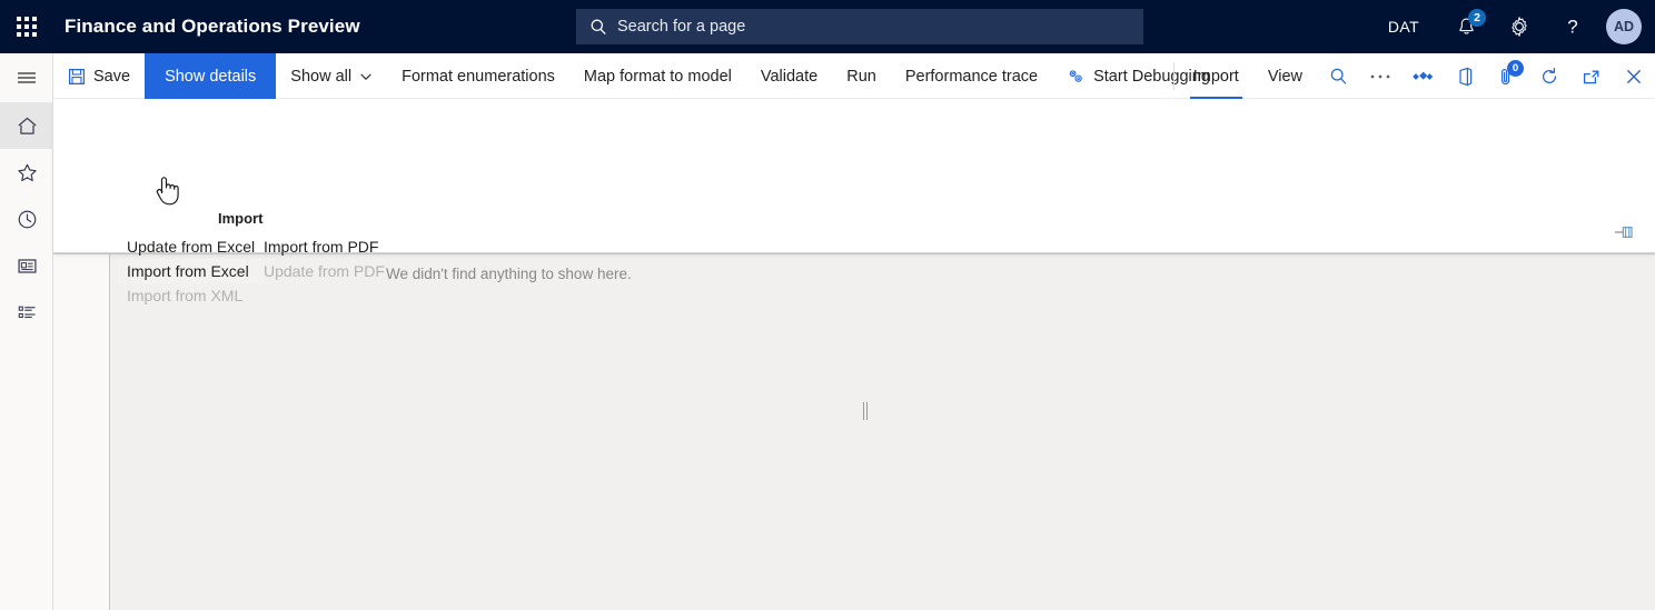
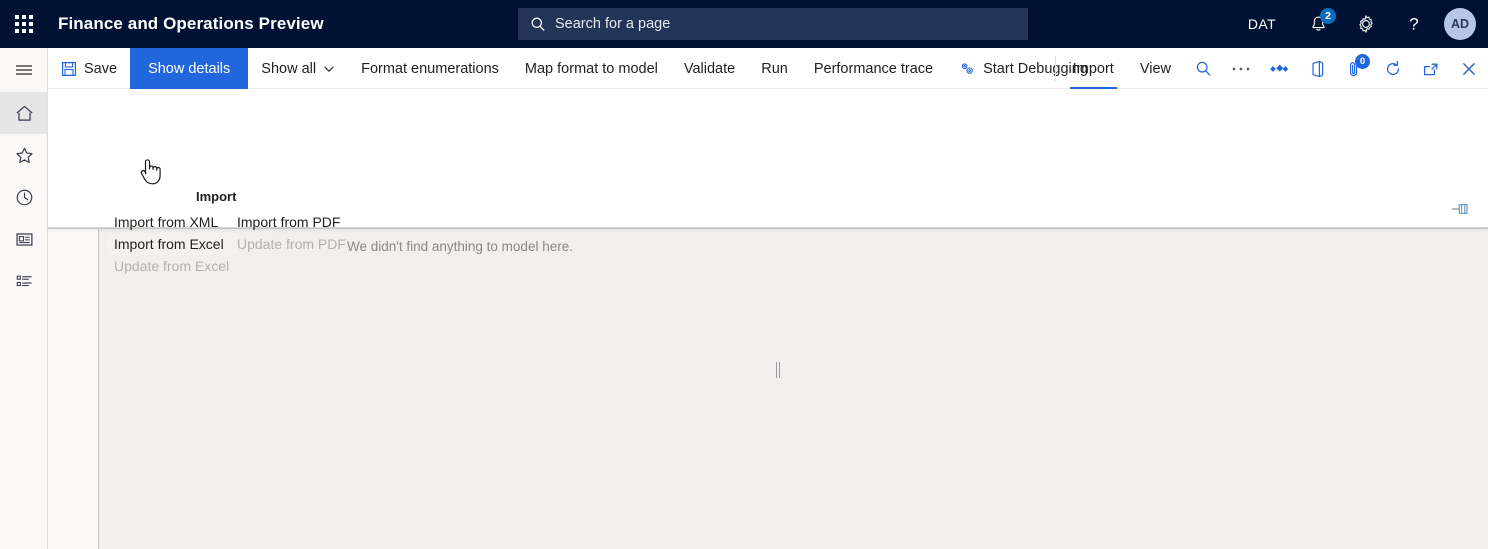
  Finance and Operations Preview
  Search for a page
  DAT
  2
  ?
  AD
  Save
  Show details
  Show all
  Format enumerations
  Map format to model
  Validate
  Run
  Performance trace
  Start Debug
  Import
  View
  0
  Import
- Update from Excel
+ Import from XML
  Import from Excel
- Import from XML
+ Update from Excel
  Import from PDF
  Update from PDF
- We didn't find anything to show here.
+ We didn't find anything to model here.
